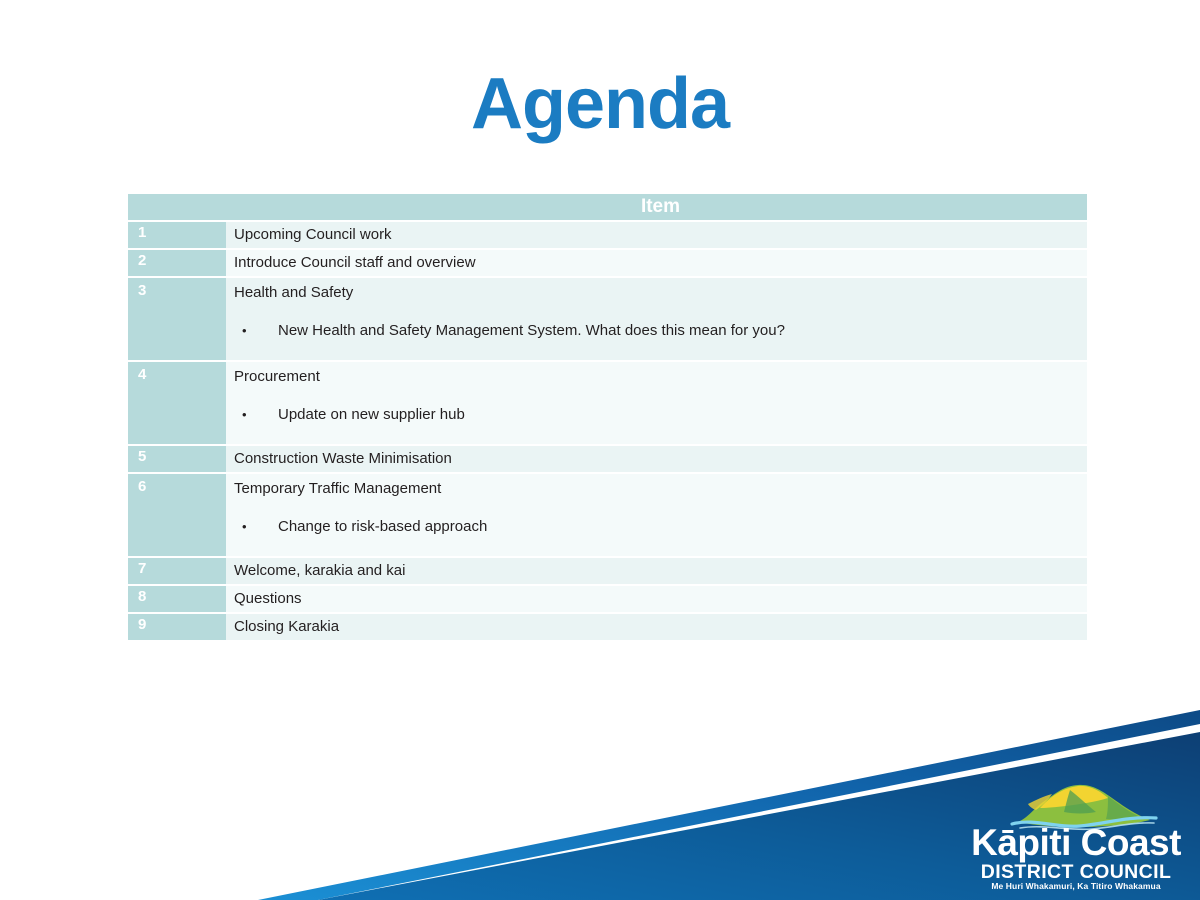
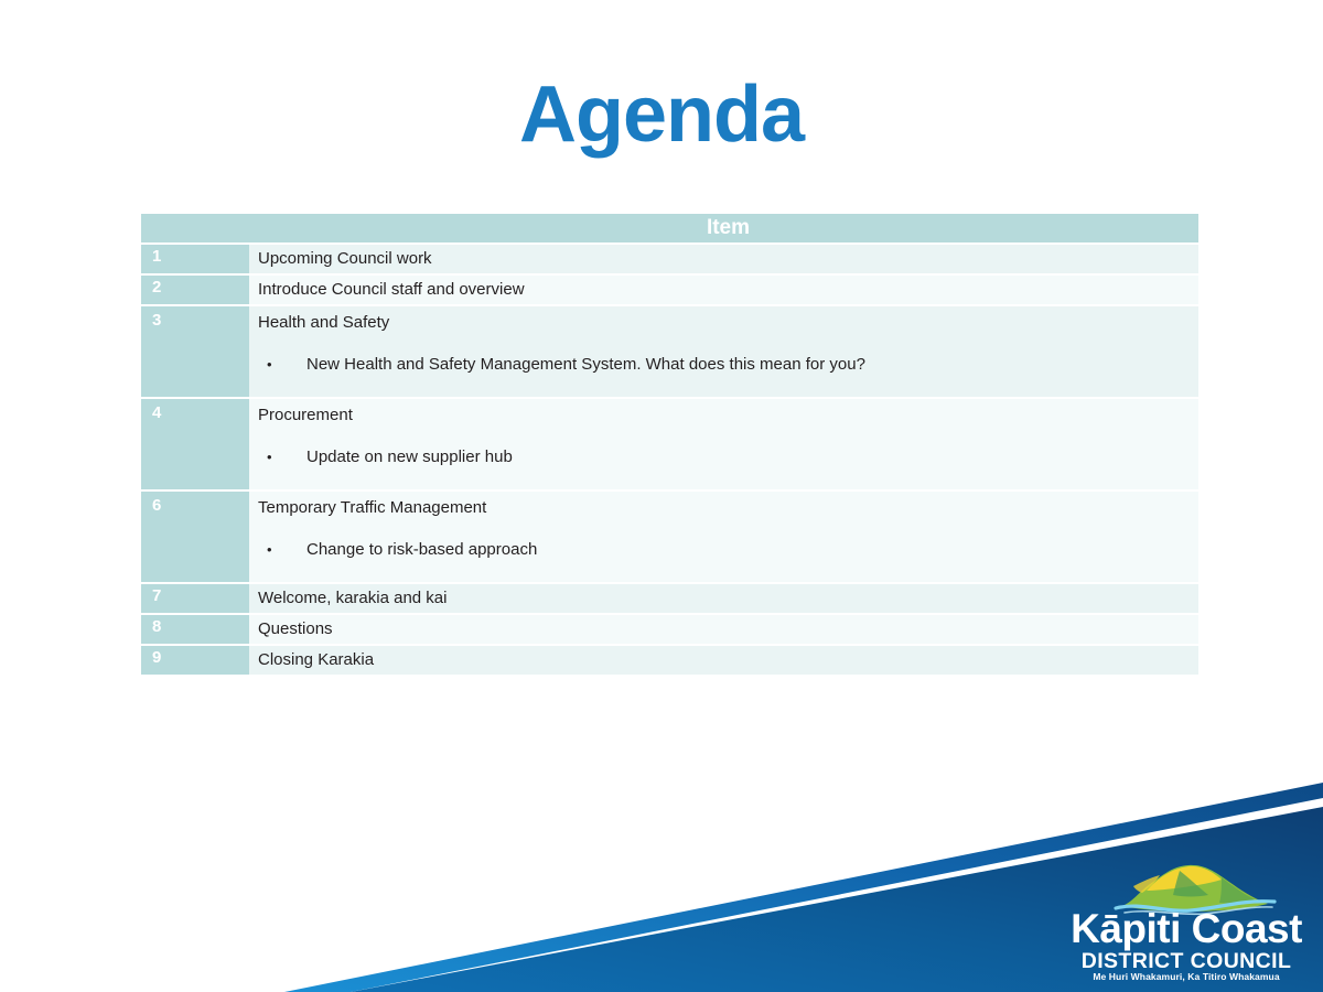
  Agenda
  	Item
  1	Upcoming Council work
  2	Introduce Council staff and overview
  3	Health and Safety • New Health and Safety Management System. What does this mean for you?
  4	Procurement • Update on new supplier hub
- 5	Construction Waste Minimisation
  6	Temporary Traffic Management • Change to risk-based approach
  7	Welcome, karakia and kai
  8	Questions
  9	Closing Karakia
  Kāpiti Coast
  DISTRICT COUNCIL
  Me Huri Whakamuri, Ka Titiro Whakamua
